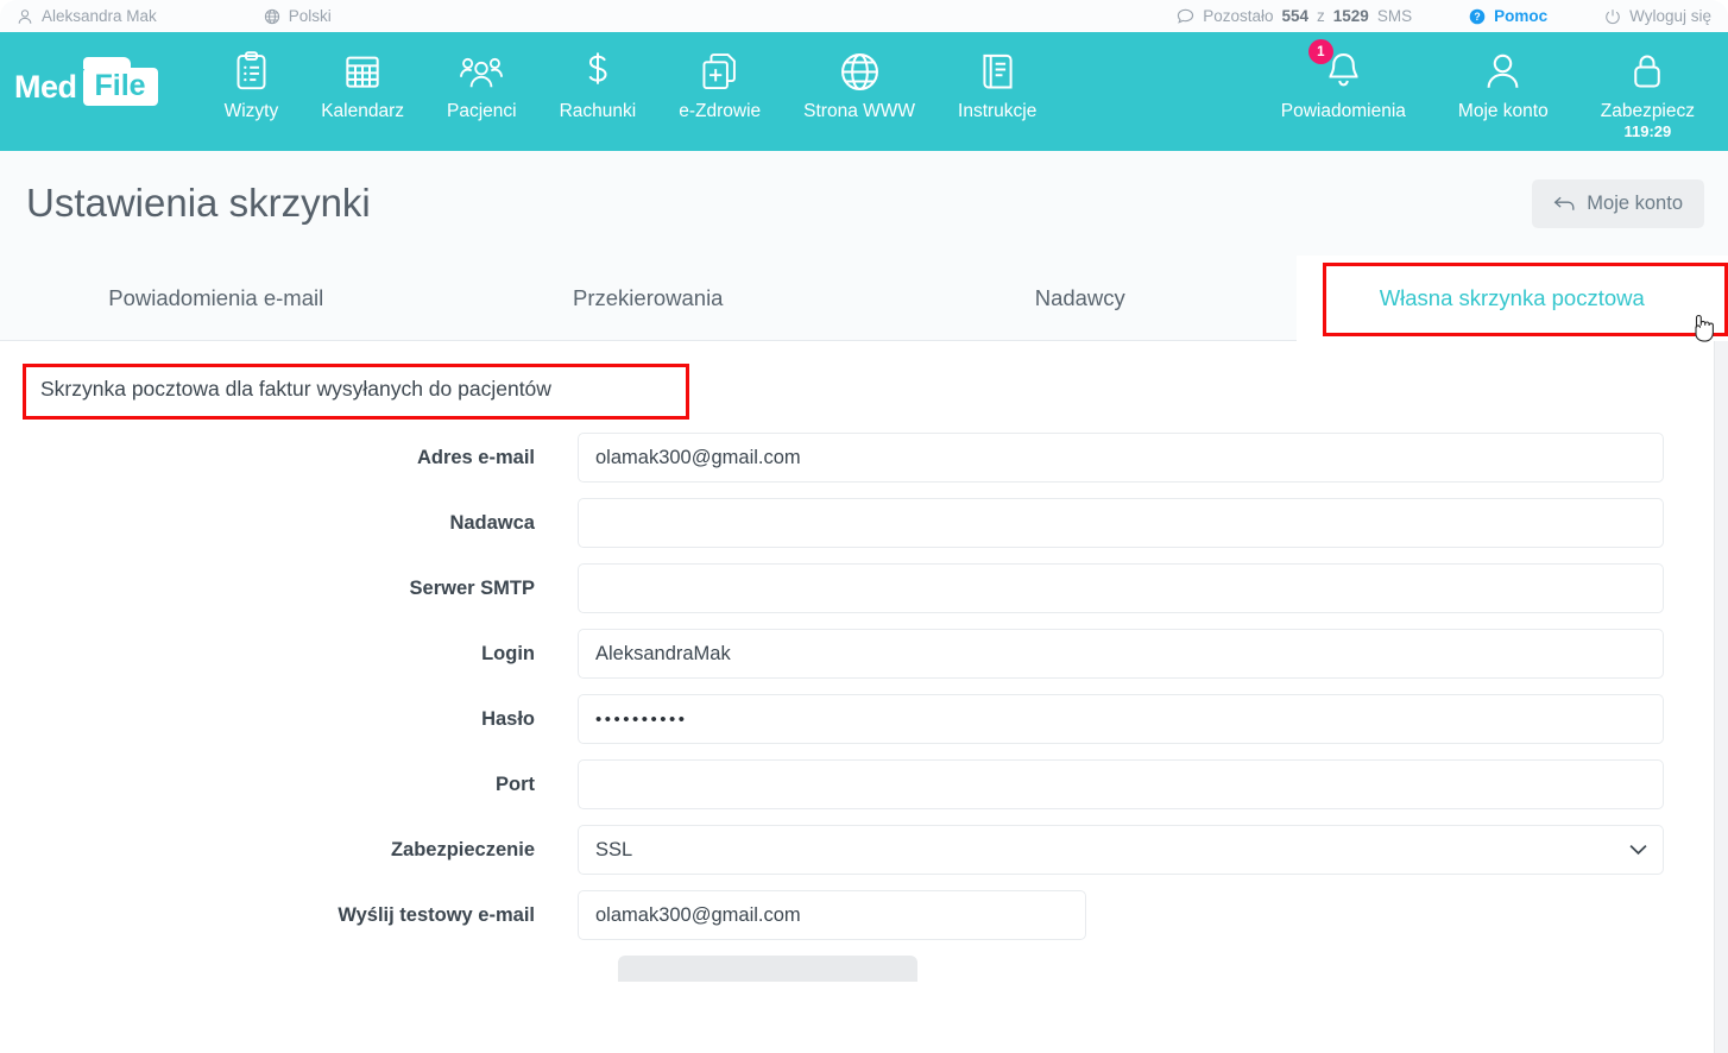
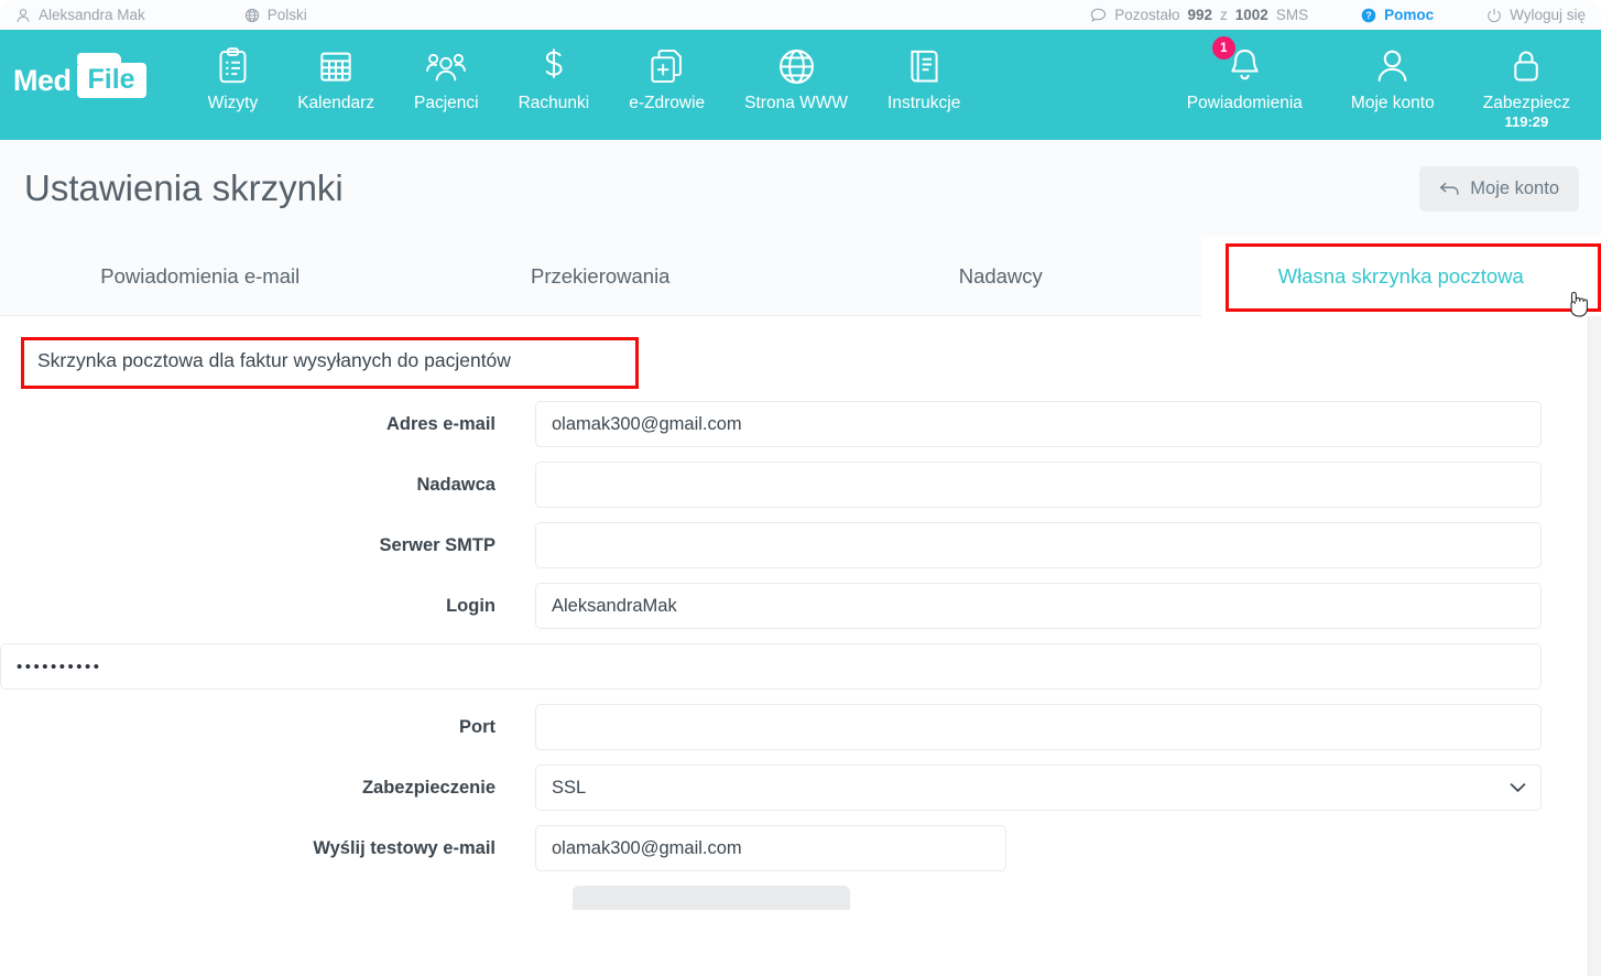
  Aleksandra Mak
  Polski
  Pozostało
- 554
+ 992
  z
- 1529
+ 1002
  SMS
  ?
  Pomoc
  Wyloguj się
  Med
  File
  Wizyty
  Kalendarz
  Pacjenci
  Rachunki
  e-Zdrowie
  Strona WWW
  Instrukcje
  1
  Powiadomienia
  Moje konto
  Zabezpiecz
  119:29
  Ustawienia skrzynki
  Moje konto
  Powiadomienia e-mail
  Przekierowania
  Nadawcy
  Własna skrzynka pocztowa
  Skrzynka pocztowa dla faktur wysyłanych do pacjentów
  Adres e-mail
  olamak300@gmail.com
  Nadawca
  Serwer SMTP
  Login
  AleksandraMak
- Hasło
  ••••••••••
  Port
  Zabezpieczenie
  SSL
  Wyślij testowy e-mail
  olamak300@gmail.com
